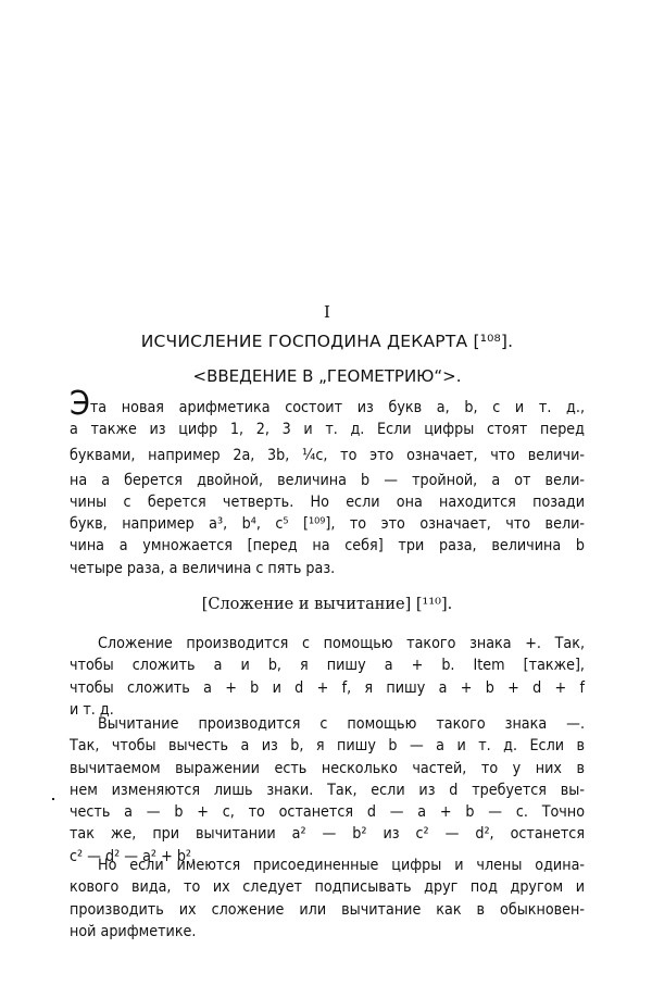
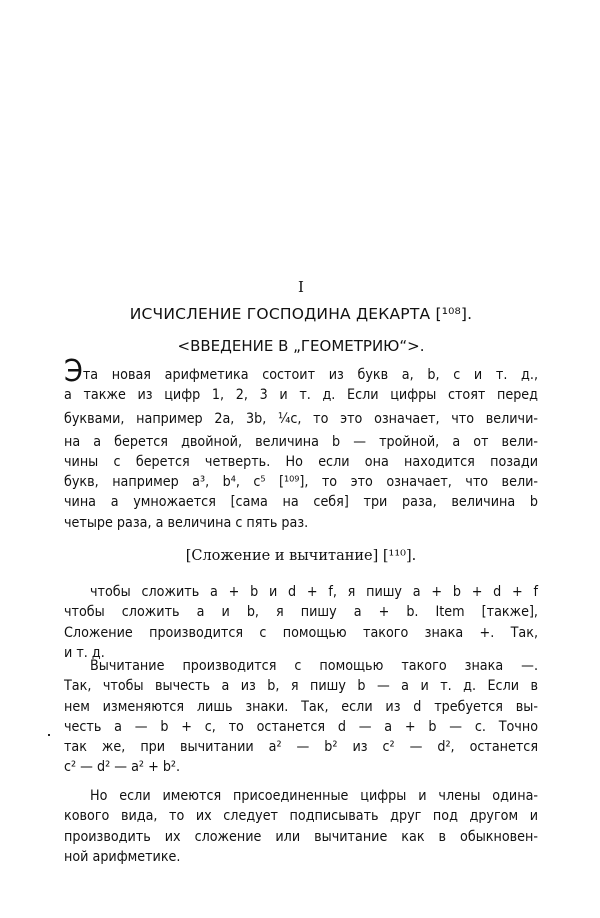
  I
  ИСЧИСЛЕНИЕ ГОСПОДИНА ДЕКАРТА [¹⁰⁸].
  <ВВЕДЕНИЕ В „ГЕОМЕТРИЮ“>.
  Эта новая арифметика состоит из букв a, b, c и т. д.,
  а также из цифр 1, 2, 3 и т. д. Если цифры стоят перед
  буквами, например 2a, 3b, ¼c, то это означает, что величи-
  на a берется двойной, величина b — тройной, а от вели-
  чины c берется четверть. Но если она находится позади
  букв, например a³, b⁴, c⁵ [¹⁰⁹], то это означает, что вели-
- чина a умножается [перед на себя] три раза, величина b
+ чина a умножается [сама на себя] три раза, величина b
  четыре раза, а величина c пять раз.
  [Сложение и вычитание] [¹¹⁰].
- Сложение производится с помощью такого знака +. Так,
+ чтобы сложить a + b и d + f, я пишу a + b + d + f
  чтобы сложить a и b, я пишу a + b. Item [также],
- чтобы сложить a + b и d + f, я пишу a + b + d + f
+ Сложение производится с помощью такого знака +. Так,
  и т. д.
  Вычитание производится с помощью такого знака —.
  Так, чтобы вычесть a из b, я пишу b — a и т. д. Если в
- вычитаемом выражении есть несколько частей, то у них в
  нем изменяются лишь знаки. Так, если из d требуется вы-
  честь a — b + c, то останется d — a + b — c. Точно
  так же, при вычитании a² — b² из c² — d², останется
  c² — d² — a² + b².
  Но если имеются присоединенные цифры и члены одина-
  кового вида, то их следует подписывать друг под другом и
  производить их сложение или вычитание как в обыкновен-
  ной арифметике.
